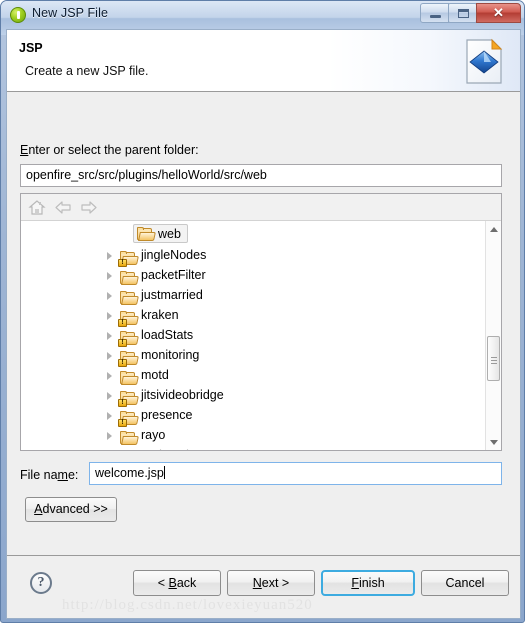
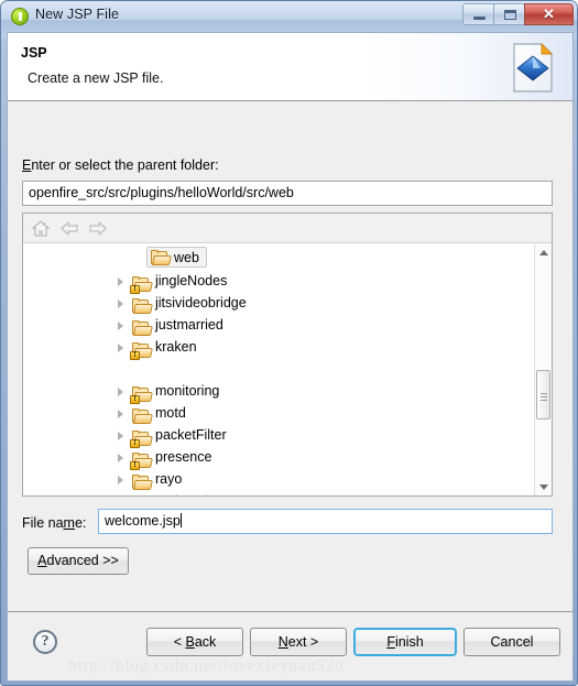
  New JSP File
  ✕
  JSP
  Create a new JSP file.
  Enter or select the parent folder:
  openfire_src/src/plugins/helloWorld/src/web
  web
  jingleNodes
- packetFilter
+ jitsivideobridge
  justmarried
  kraken
- loadStats
  monitoring
  motd
- jitsivideobridge
+ packetFilter
  presence
  rayo
  File name:
  welcome.jsp
  Advanced >>
  ?
  < Back
  Next >
  Finish
  Cancel
